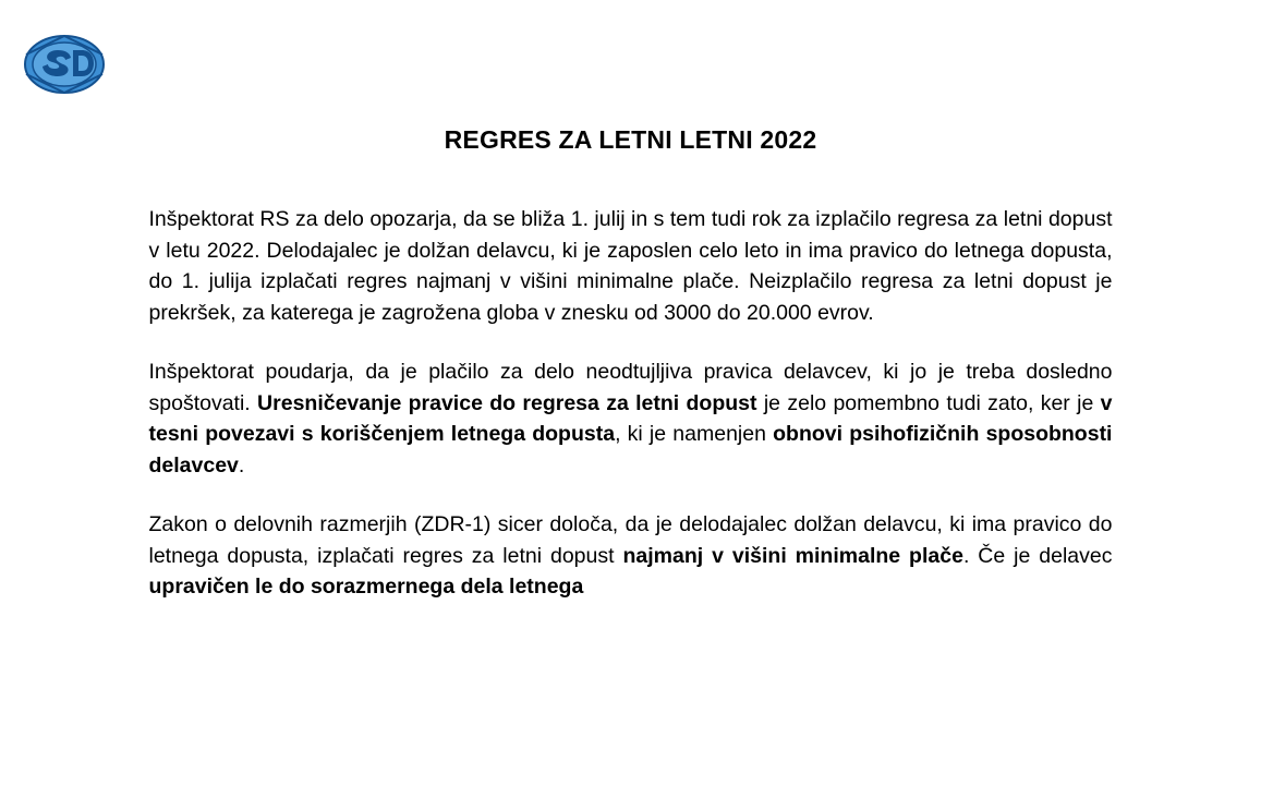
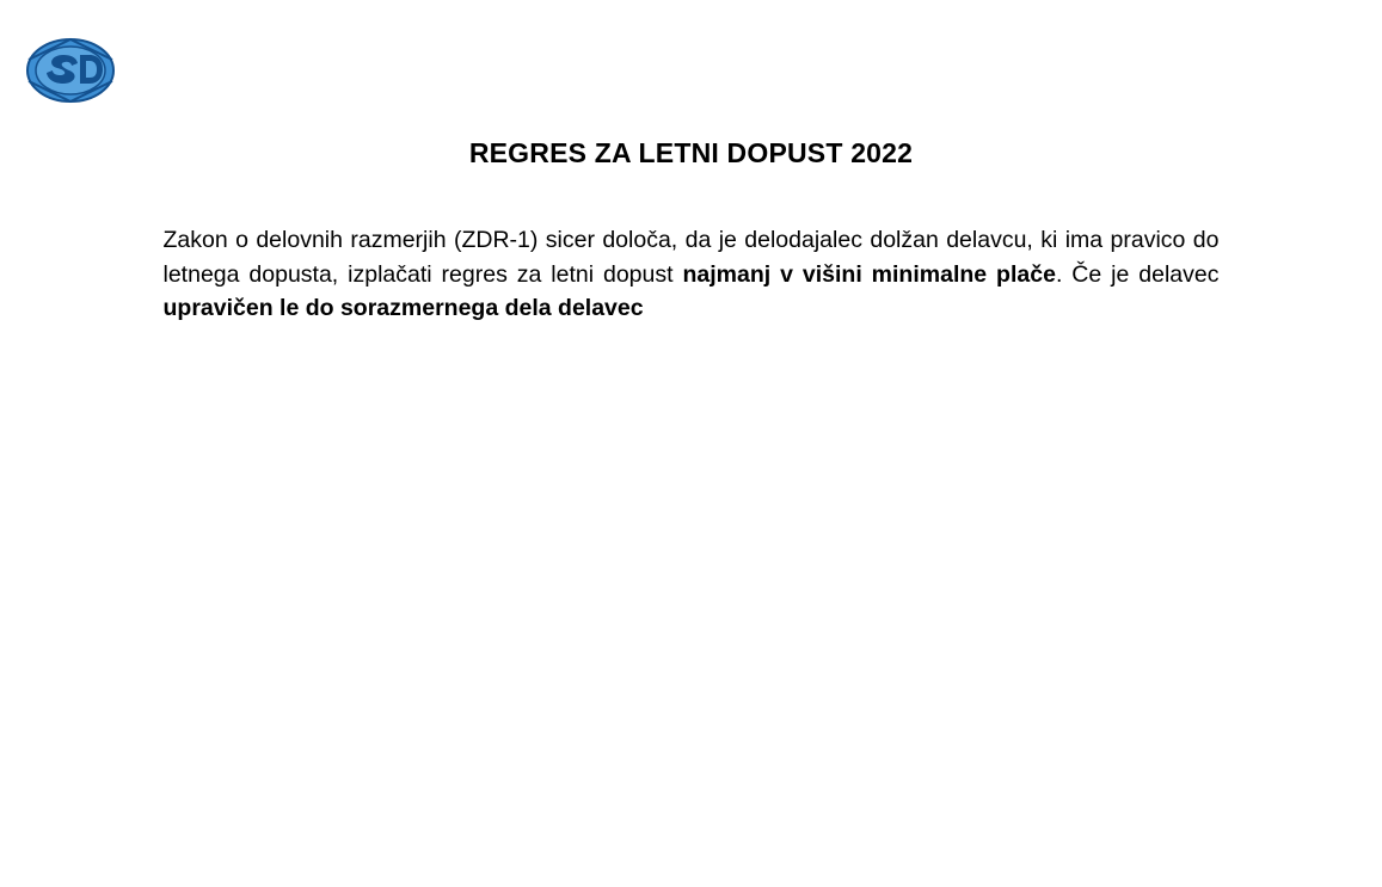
- REGRES ZA LETNI LETNI 2022
+ REGRES ZA LETNI DOPUST 2022
- Inšpektorat RS za delo opozarja, da se bliža 1. julij in s tem tudi rok za izplačilo regresa za letni dopust v letu 2022. Delodajalec je dolžan delavcu, ki je zaposlen celo leto in ima pravico do letnega dopusta, do 1. julija izplačati regres najmanj v višini minimalne plače. Neizplačilo regresa za letni dopust je prekršek, za katerega je zagrožena globa v znesku od 3000 do 20.000 evrov.
- Inšpektorat poudarja, da je plačilo za delo neodtujljiva pravica delavcev, ki jo je treba dosledno spoštovati. Uresničevanje pravice do regresa za letni dopust je zelo pomembno tudi zato, ker je v tesni povezavi s koriščenjem letnega dopusta, ki je namenjen obnovi psihofizičnih sposobnosti delavcev.
- Zakon o delovnih razmerjih (ZDR-1) sicer določa, da je delodajalec dolžan delavcu, ki ima pravico do letnega dopusta, izplačati regres za letni dopust najmanj v višini minimalne plače. Če je delavec upravičen le do sorazmernega dela letnega
+ Zakon o delovnih razmerjih (ZDR-1) sicer določa, da je delodajalec dolžan delavcu, ki ima pravico do letnega dopusta, izplačati regres za letni dopust najmanj v višini minimalne plače. Če je delavec upravičen le do sorazmernega dela delavec
